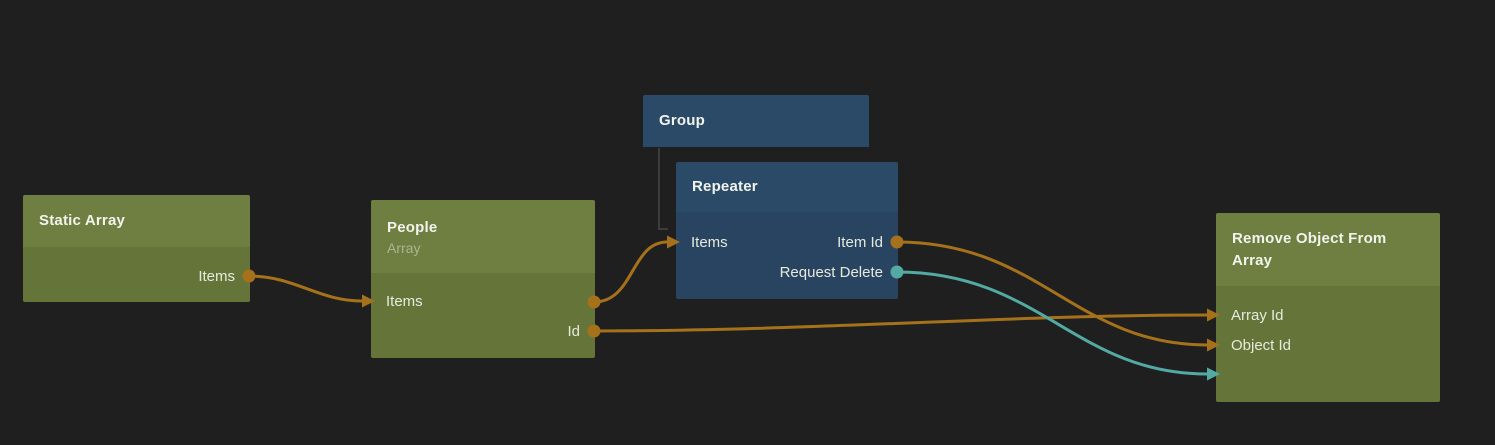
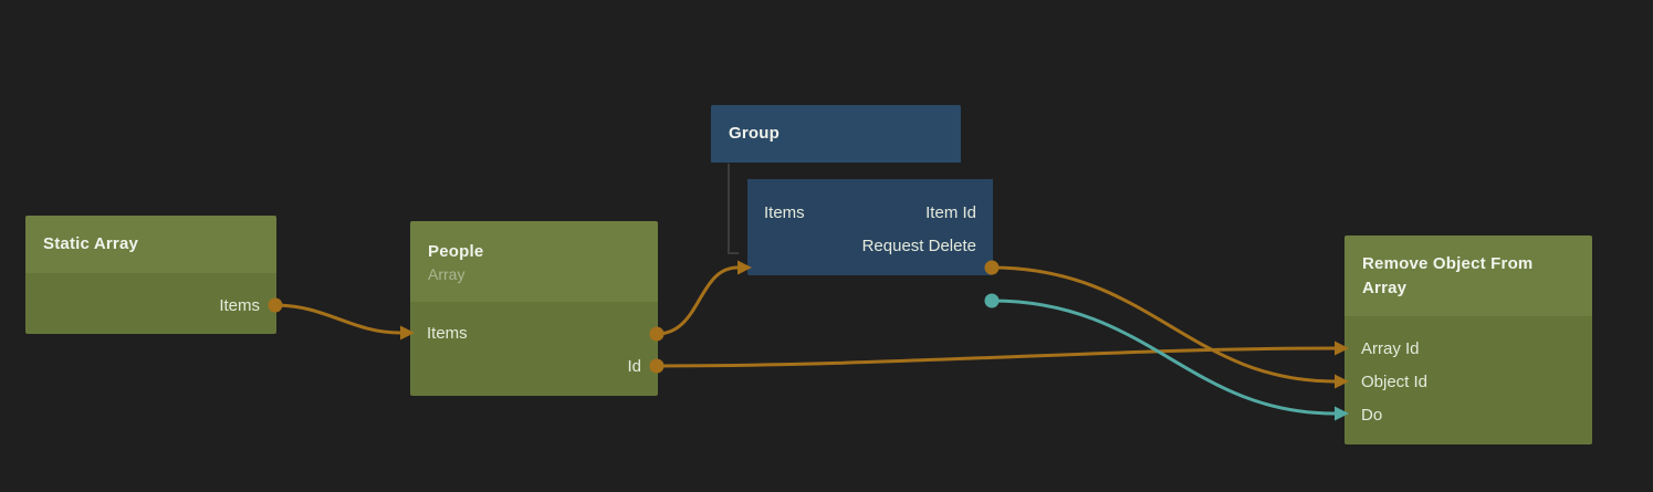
  Static Array
  Items
  People
  Array
  Items
  Id
  Group
- Repeater
  Items
  Item Id
  Request Delete
  Remove Object From Array
  Array Id
  Object Id
+ Do
